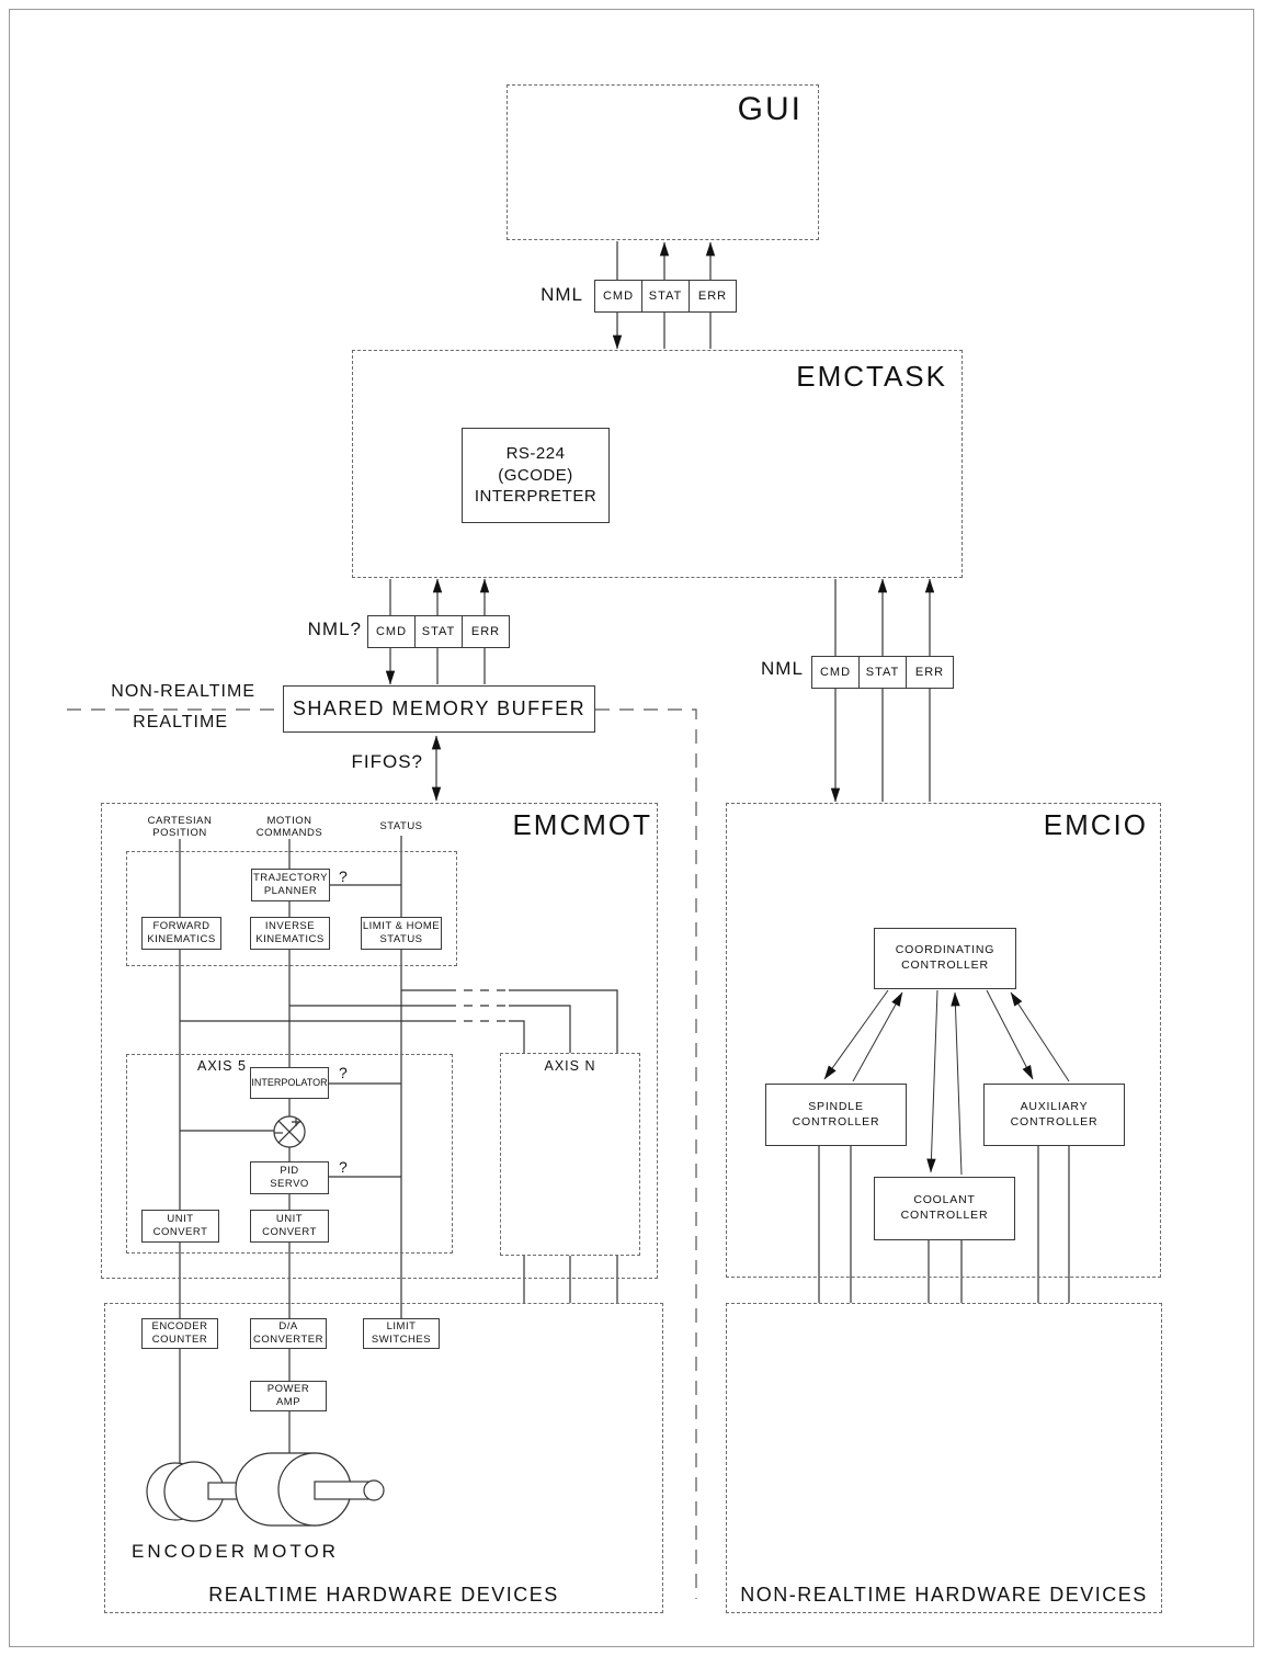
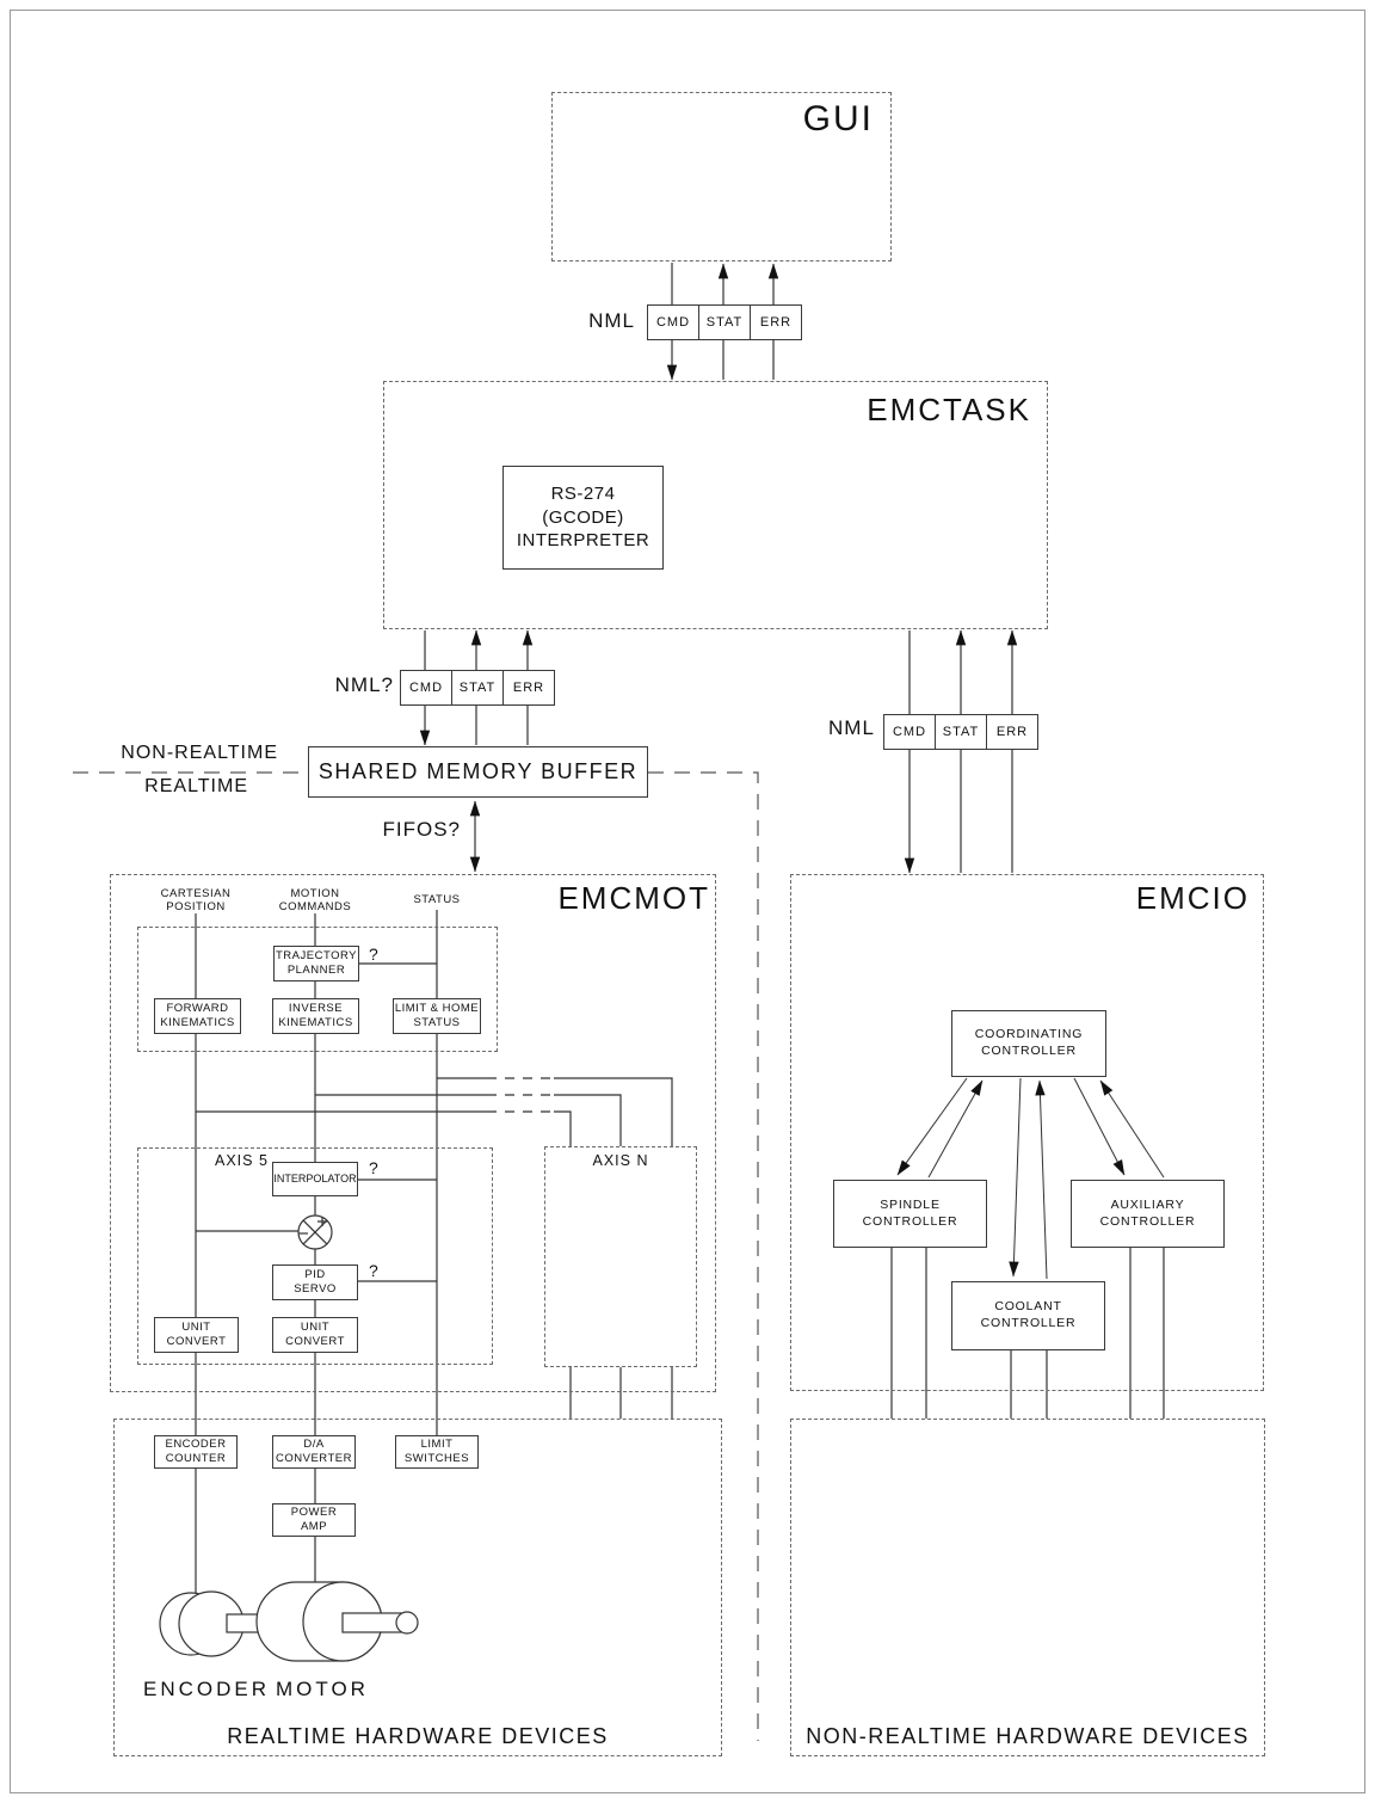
  GUI
  NML
  CMD
  STAT
  ERR
  EMCTASK
- RS-224
+ RS-274
  (GCODE)
  INTERPRETER
  NML?
  CMD
  STAT
  ERR
  SHARED MEMORY BUFFER
  NON-REALTIME
  REALTIME
  FIFOS?
  NML
  CMD
  STAT
  ERR
  EMCMOT
  CARTESIAN
  POSITION
  MOTION
  COMMANDS
  STATUS
  TRAJECTORY
  PLANNER
  ?
  FORWARD
  KINEMATICS
  INVERSE
  KINEMATICS
  LIMIT & HOME
  STATUS
  AXIS 5
  INTERPOLATOR
  ?
  PID
  SERVO
  ?
  UNIT
  CONVERT
  UNIT
  CONVERT
  AXIS N
  EMCIO
  COORDINATING
  CONTROLLER
  SPINDLE
  CONTROLLER
  AUXILIARY
  CONTROLLER
  COOLANT
  CONTROLLER
  ENCODER
  COUNTER
  D/A
  CONVERTER
  LIMIT
  SWITCHES
  POWER
  AMP
  ENCODER
  MOTOR
  REALTIME HARDWARE DEVICES
  NON-REALTIME HARDWARE DEVICES
